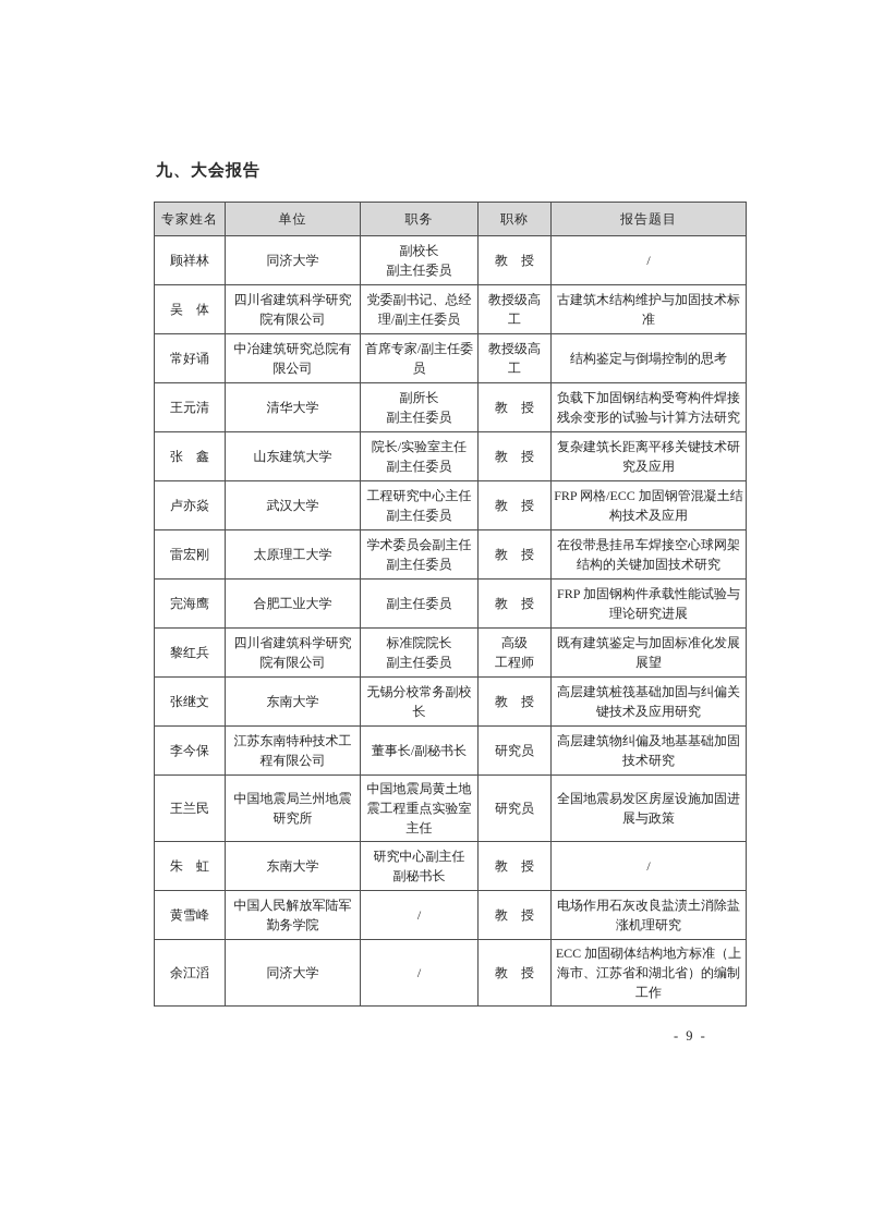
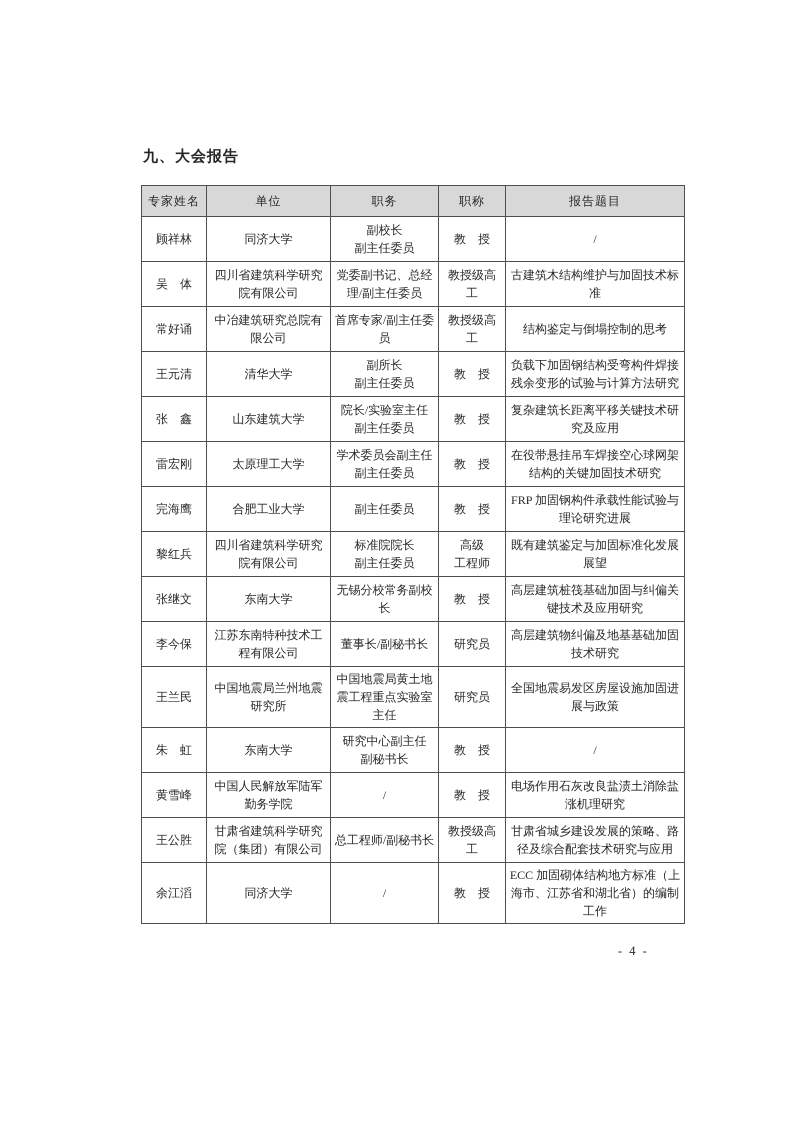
  九、大会报告
  专家姓名	单位	职务	职称	报告题目
  顾祥林	同济大学	副校长 副主任委员	教 授	/
  吴 体	四川省建筑科学研究院有限公司	党委副书记、总经理/副主任委员	教授级高 工	古建筑木结构维护与加固技术标准
  常好诵	中冶建筑研究总院有限公司	首席专家/副主任委员	教授级高 工	结构鉴定与倒塌控制的思考
  王元清	清华大学	副所长 副主任委员	教 授	负载下加固钢结构受弯构件焊接残余变形的试验与计算方法研究
  张 鑫	山东建筑大学	院长/实验室主任 副主任委员	教 授	复杂建筑长距离平移关键技术研究及应用
- 卢亦焱	武汉大学	工程研究中心主任 副主任委员	教 授	FRP 网格/ECC 加固钢管混凝土结构技术及应用
  雷宏刚	太原理工大学	学术委员会副主任 副主任委员	教 授	在役带悬挂吊车焊接空心球网架结构的关键加固技术研究
  完海鹰	合肥工业大学	副主任委员	教 授	FRP 加固钢构件承载性能试验与理论研究进展
  黎红兵	四川省建筑科学研究院有限公司	标准院院长 副主任委员	高级 工程师	既有建筑鉴定与加固标准化发展展望
  张继文	东南大学	无锡分校常务副校长	教 授	高层建筑桩筏基础加固与纠偏关键技术及应用研究
  李今保	江苏东南特种技术工程有限公司	董事长/副秘书长	研究员	高层建筑物纠偏及地基基础加固技术研究
  王兰民	中国地震局兰州地震研究所	中国地震局黄土地震工程重点实验室主任	研究员	全国地震易发区房屋设施加固进展与政策
  朱 虹	东南大学	研究中心副主任 副秘书长	教 授	/
  黄雪峰	中国人民解放军陆军勤务学院	/	教 授	电场作用石灰改良盐渍土消除盐涨机理研究
+ 王公胜	甘肃省建筑科学研究院（集团）有限公司	总工程师/副秘书长	教授级高 工	甘肃省城乡建设发展的策略、路径及综合配套技术研究与应用
  余江滔	同济大学	/	教 授	ECC 加固砌体结构地方标准（上海市、江苏省和湖北省）的编制工作
- - 9 -
+ - 4 -
